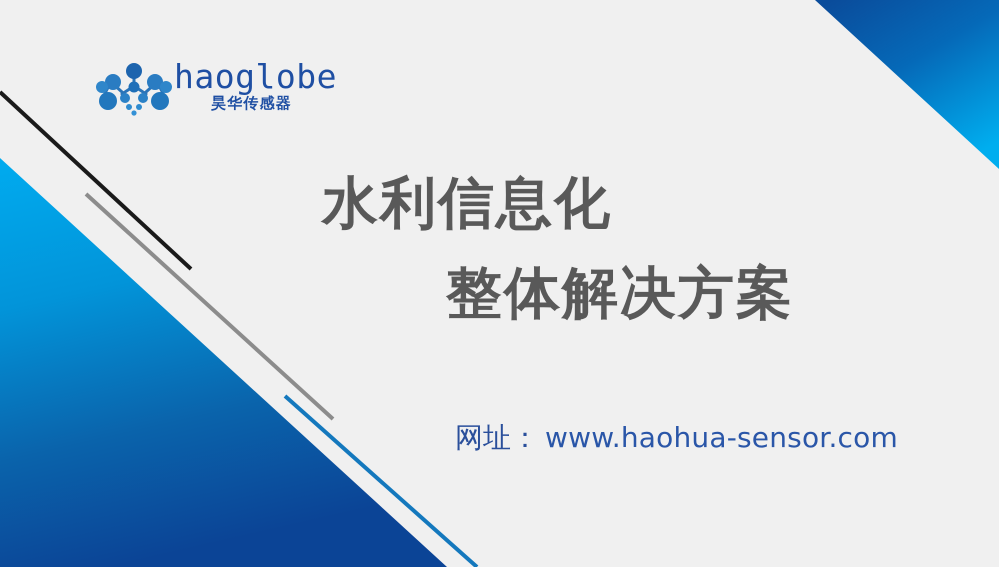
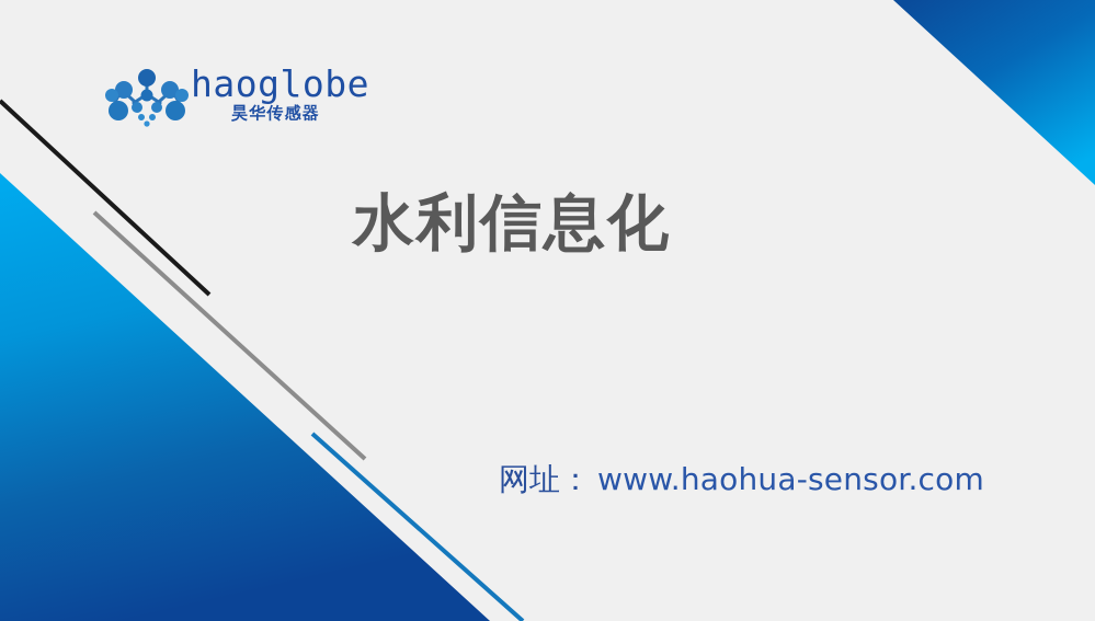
  haoglobe
  昊华传感器
  水利信息化
- 整体解决方案
  网址：
  www.haohua-sensor.com
